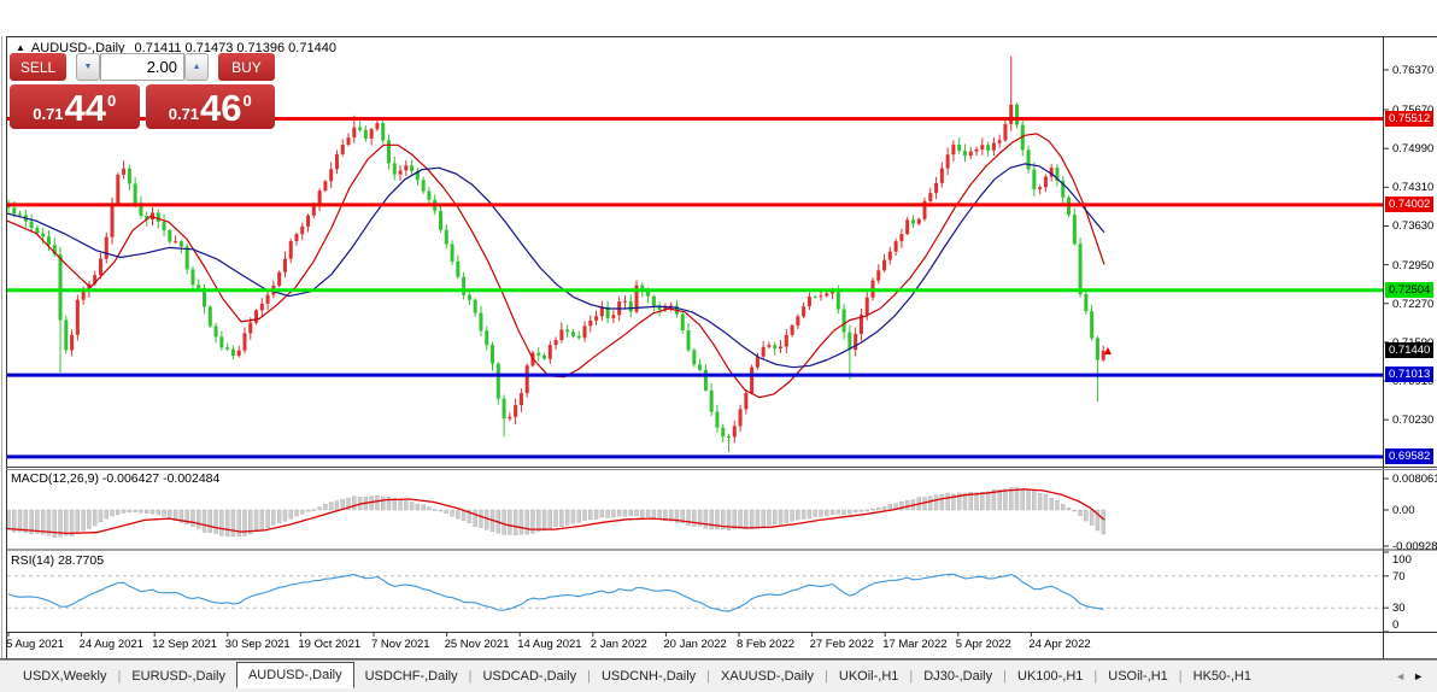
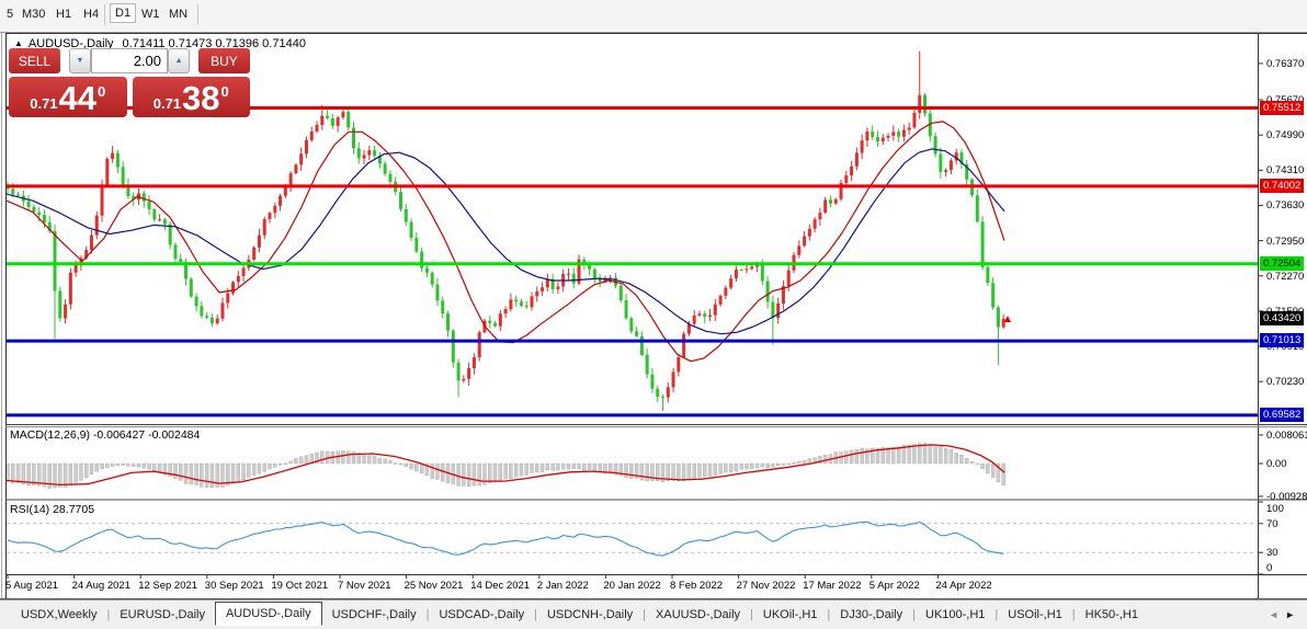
+ 5
+ M30
+ H1
+ H4
+ D1
+ W1
+ MN
  ▲ AUDUSD-,Daily 0.71411 0.71473 0.71396 0.71440
  SELL
  2.00
  BUY
  0.71
  44
  0
  0.71
- 46
+ 38
  0
  MACD(12,26,9) -0.006427 -0.002484
  RSI(14) 28.7705
  0.76370
  0.74990
  0.74310
  0.73630
  0.72950
  0.72270
  0.70230
  0.00806
  0.00
  -0.00928
  100
  70
  30
  0
  0.75512
  0.74002
  0.72504
  0.71013
  0.69582
- 0.71440
+ 0.43420
  5 Aug 2021
  24 Aug 2021
  12 Sep 2021
  30 Sep 2021
  19 Oct 2021
  7 Nov 2021
  25 Nov 2021
- 14 Aug 2021
+ 14 Dec 2021
  2 Jan 2022
  20 Jan 2022
  8 Feb 2022
- 27 Feb 2022
+ 27 Nov 2022
  17 Mar 2022
  5 Apr 2022
  24 Apr 2022
  USDX,Weekly
  |
  EURUSD-,Daily
  AUDUSD-,Daily
  USDCHF-,Daily
  |
  USDCAD-,Daily
  |
  USDCNH-,Daily
  |
  XAUUSD-,Daily
  |
  UKOil-,H1
  |
  DJ30-,Daily
  |
  UK100-,H1
  |
  USOil-,H1
  |
  HK50-,H1
  ◄►
